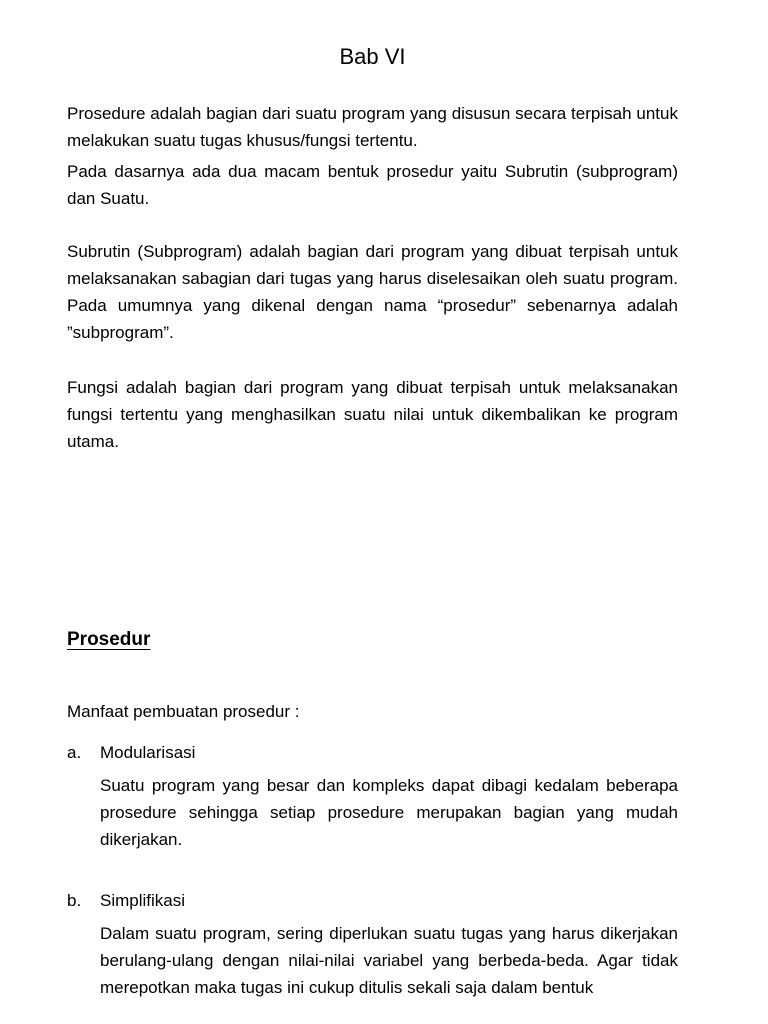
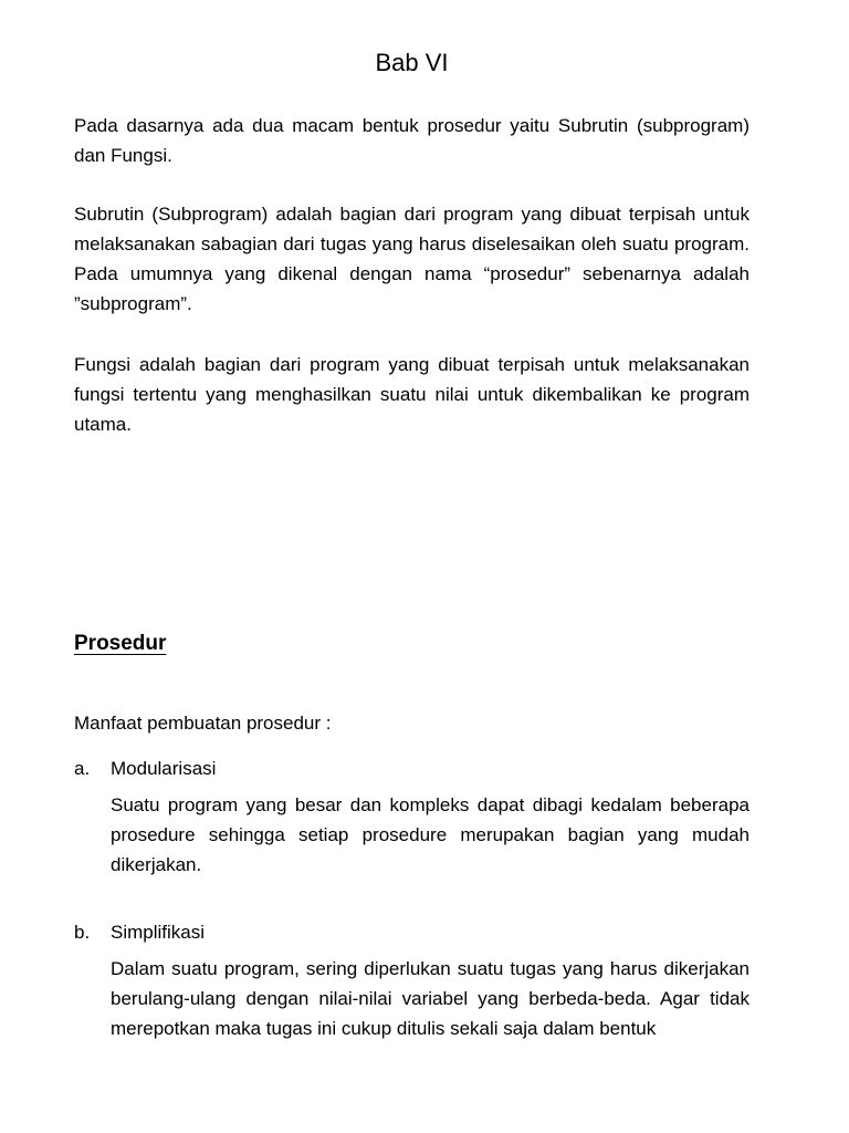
  Bab VI
- Prosedure adalah bagian dari suatu program yang disusun secara terpisah untuk melakukan suatu tugas khusus/fungsi tertentu.
- Pada dasarnya ada dua macam bentuk prosedur yaitu Subrutin (subprogram) dan Suatu.
+ Pada dasarnya ada dua macam bentuk prosedur yaitu Subrutin (subprogram) dan Fungsi.
  Subrutin (Subprogram) adalah bagian dari program yang dibuat terpisah untuk melaksanakan sabagian dari tugas yang harus diselesaikan oleh suatu program. Pada umumnya yang dikenal dengan nama “prosedur” sebenarnya adalah ”subprogram”.
  Fungsi adalah bagian dari program yang dibuat terpisah untuk melaksanakan fungsi tertentu yang menghasilkan suatu nilai untuk dikembalikan ke program utama.
  Prosedur
  Manfaat pembuatan prosedur :
  a.
  Modularisasi
  Suatu program yang besar dan kompleks dapat dibagi kedalam beberapa prosedure sehingga setiap prosedure merupakan bagian yang mudah dikerjakan.
  b.
  Simplifikasi
  Dalam suatu program, sering diperlukan suatu tugas yang harus dikerjakan berulang-ulang dengan nilai-nilai variabel yang berbeda-beda. Agar tidak merepotkan maka tugas ini cukup ditulis sekali saja dalam bentuk
